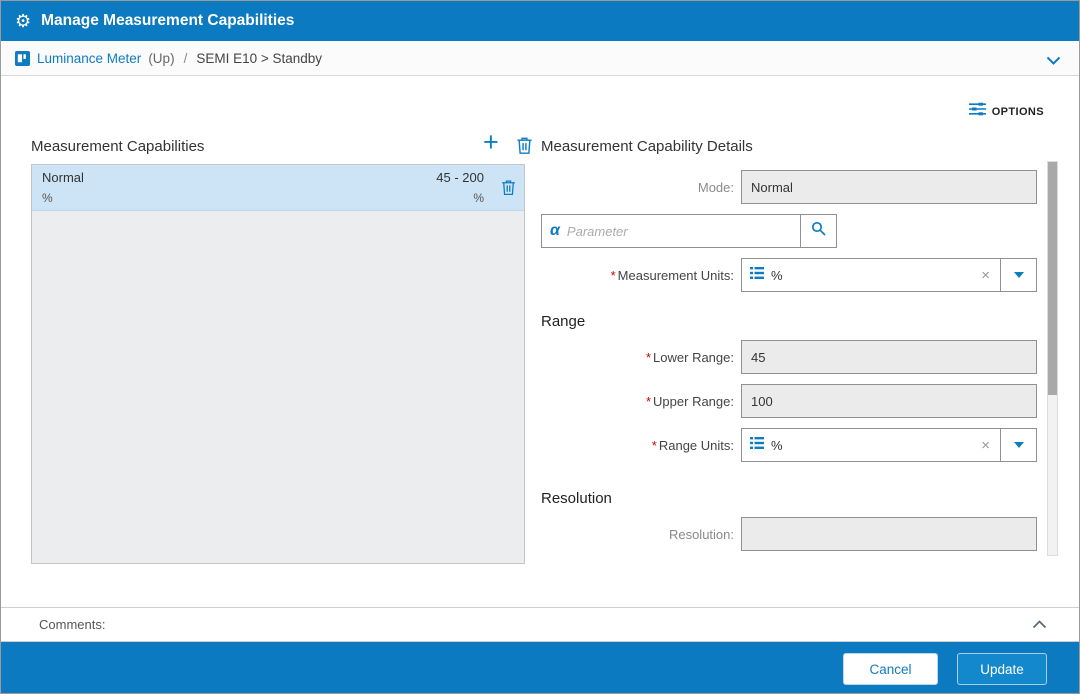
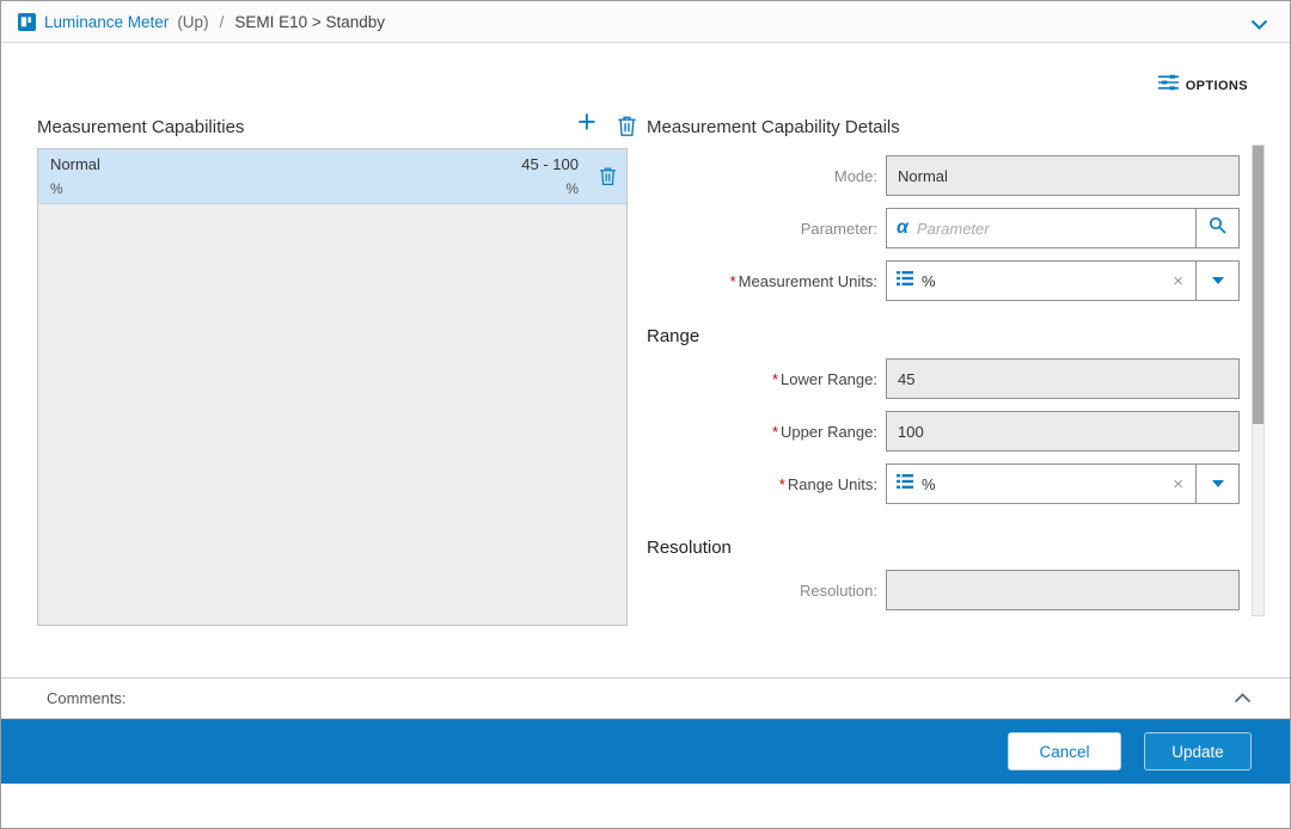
- ⚙
- Manage Measurement Capabilities
  Luminance Meter
  (Up)
  /
  SEMI E10 > Standby
  OPTIONS
  Measurement Capabilities
  +
  Normal
  %
- 45 - 200
+ 45 - 100
  %
  Measurement Capability Details
  Mode:
  Normal
+ Parameter:
  α
  Parameter
  * Measurement Units:
  %
  ×
  Range
  * Lower Range:
  45
  * Upper Range:
  100
  * Range Units:
  %
  ×
  Resolution
  Resolution:
  Comments:
  Cancel
  Update
